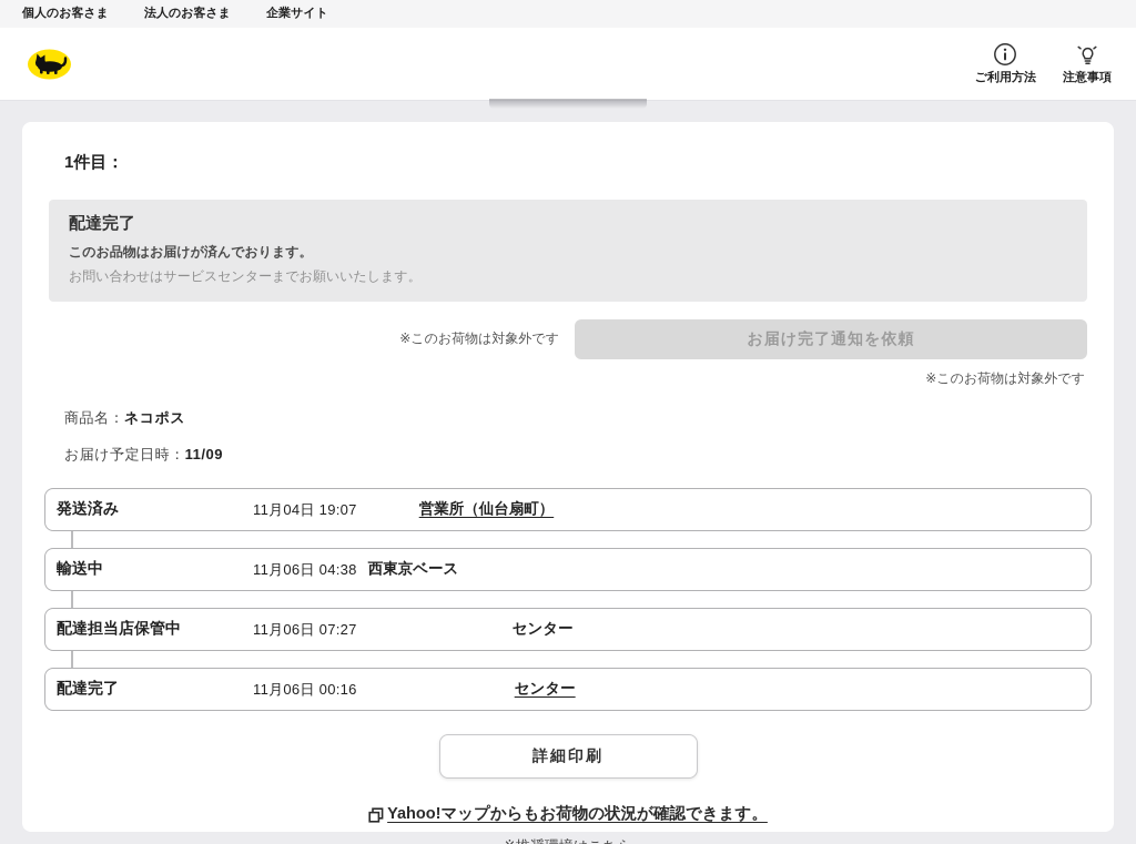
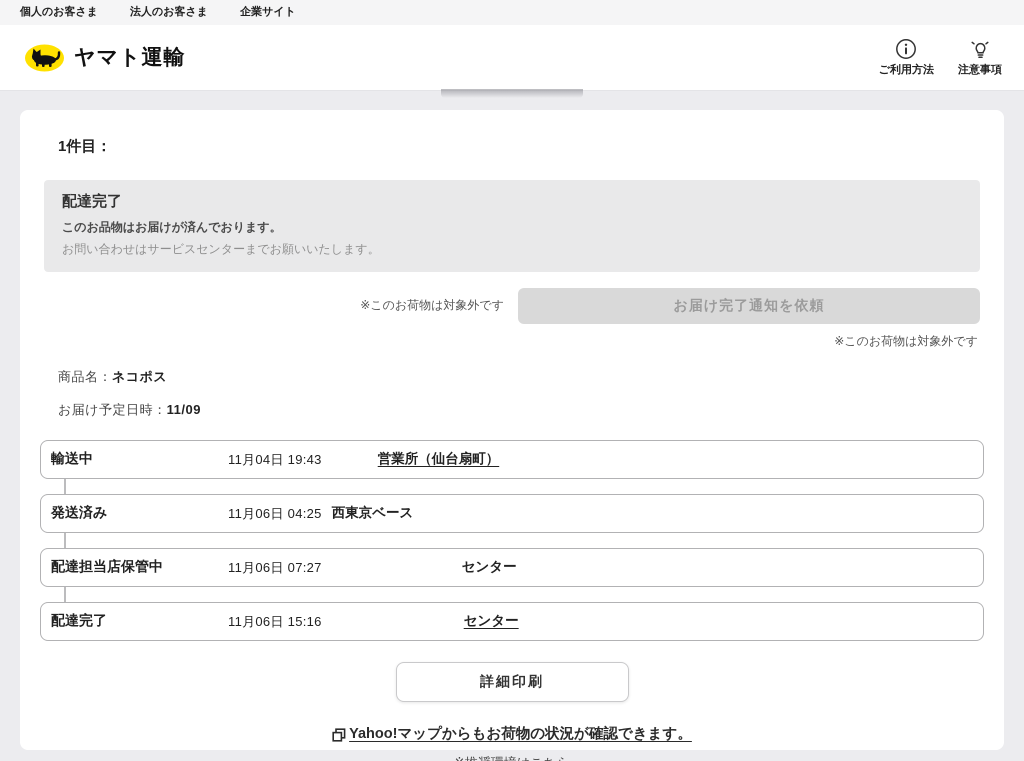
  個人のお客さま
  法人のお客さま
  企業サイト
+ ヤマト運輸
  ご利用方法
  注意事項
  1件目：
  配達完了
  このお品物はお届けが済んでおります。
  お問い合わせはサービスセンターまでお願いいたします。
  ※このお荷物は対象外です
  お届け完了通知を依頼
  ※このお荷物は対象外です
  商品名：ネコポス
  お届け予定日時：11/09
- 発送済み
+ 輸送中
- 11月04日 19:07
+ 11月04日 19:43
  営業所（仙台扇町）
- 輸送中
+ 発送済み
- 11月06日 04:38
+ 11月06日 04:25
  西東京ベース
  配達担当店保管中
  11月06日 07:27
  センター
  配達完了
- 11月06日 00:16
+ 11月06日 15:16
  センター
  詳細印刷
  Yahoo!マップからもお荷物の状況が確認できます。
